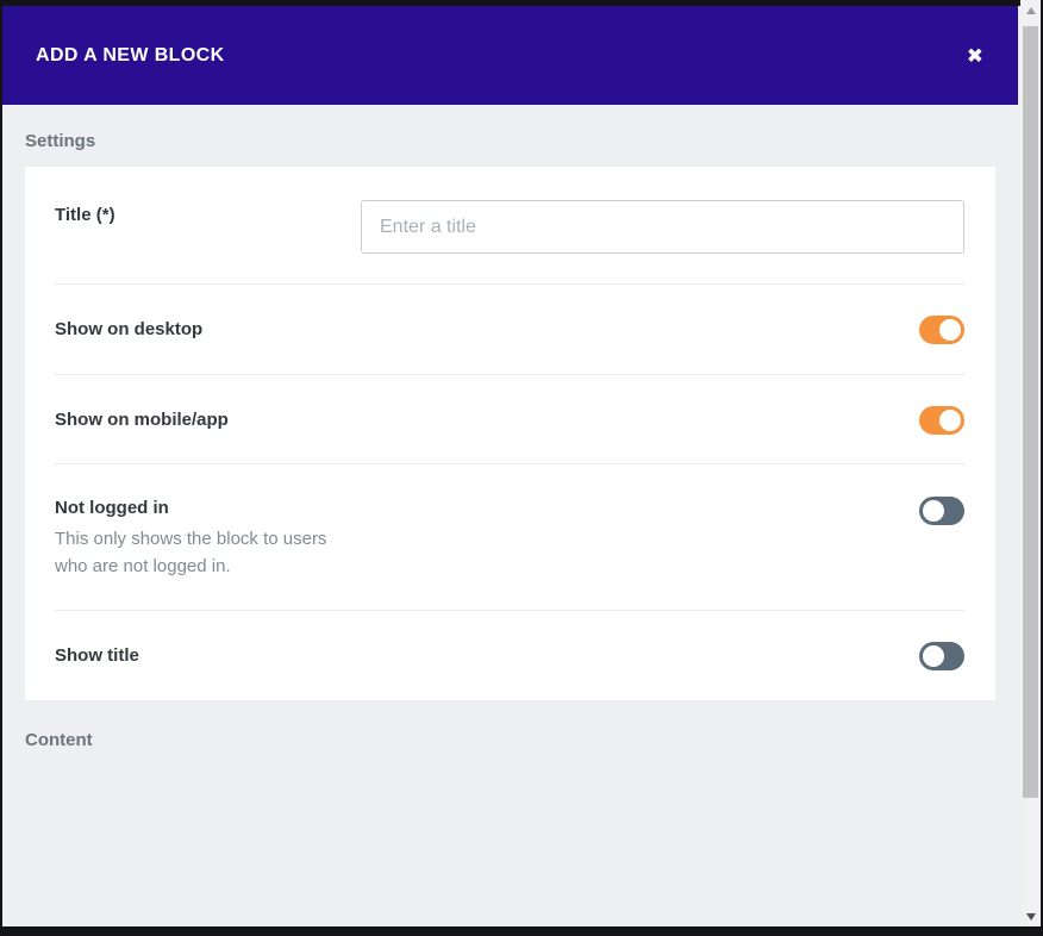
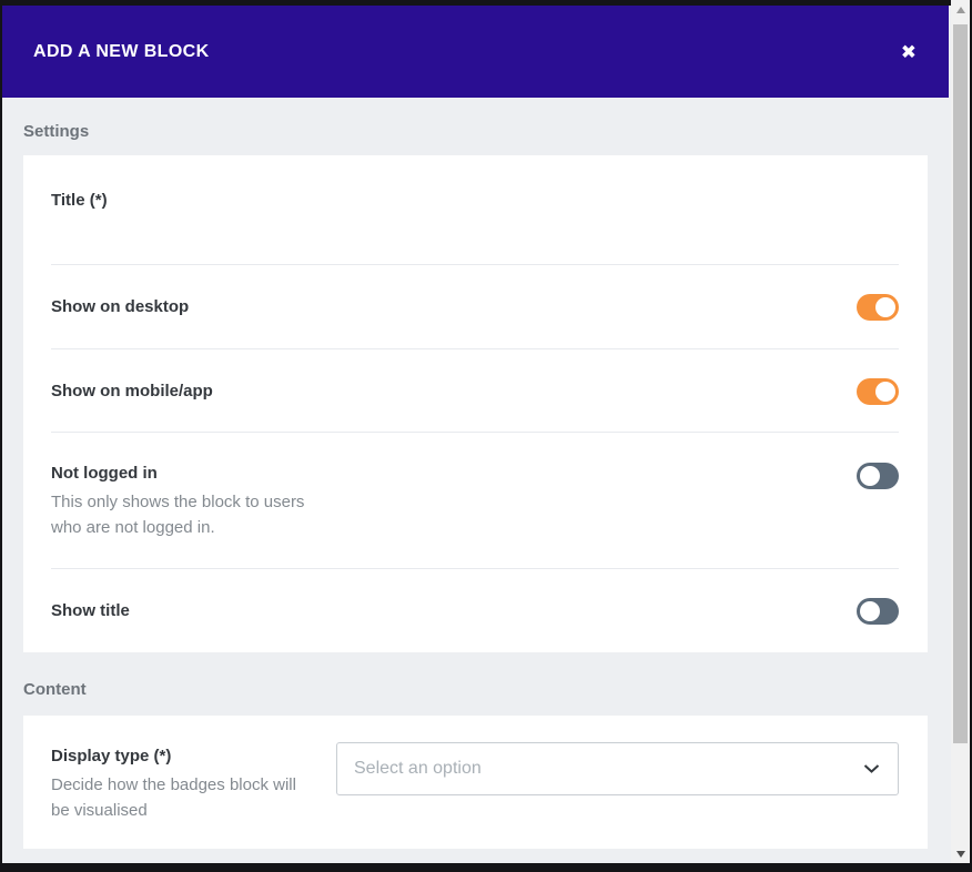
  ADD A NEW BLOCK
  ✖
  Settings
  Title (*)
- Enter a title
  Show on desktop
  Show on mobile/app
  Not logged in
  This only shows the block to users
  who are not logged in.
  Show title
  Content
+ Display type (*)
+ Decide how the badges block will
+ be visualised
+ Select an option
